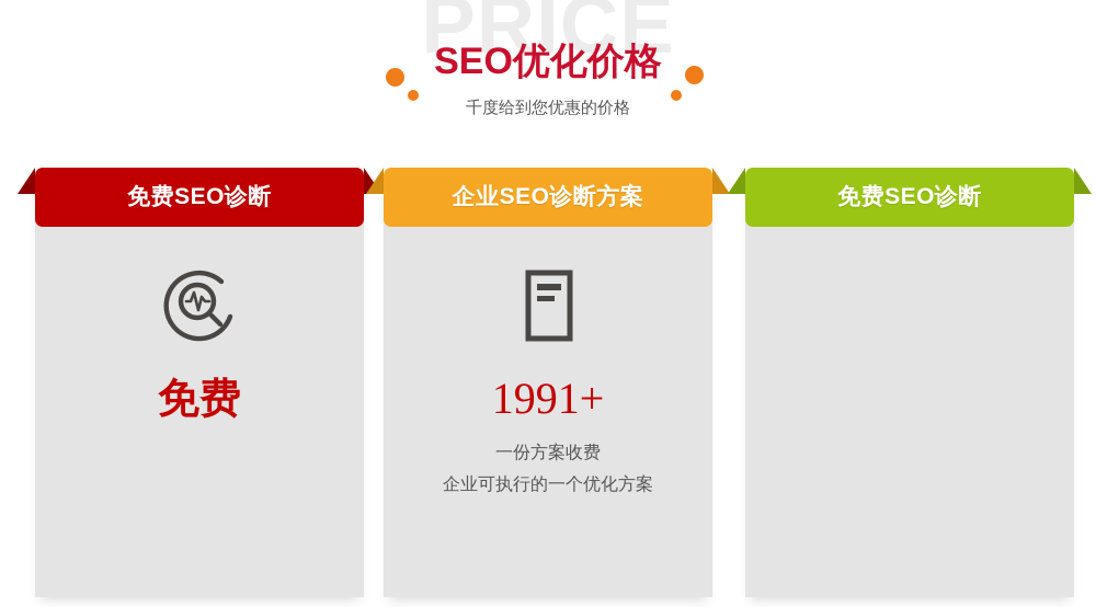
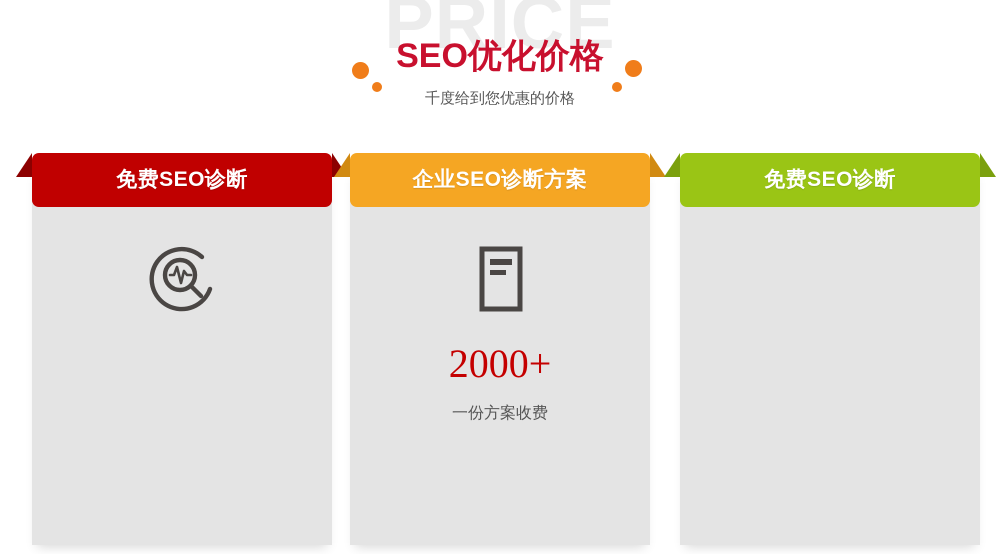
  PRICE
  SEO优化价格
  千度给到您优惠的价格
  免费SEO诊断
- 免费
  企业SEO诊断方案
- 1991+
+ 2000+
  一份方案收费
- 企业可执行的一个优化方案
  免费SEO诊断
